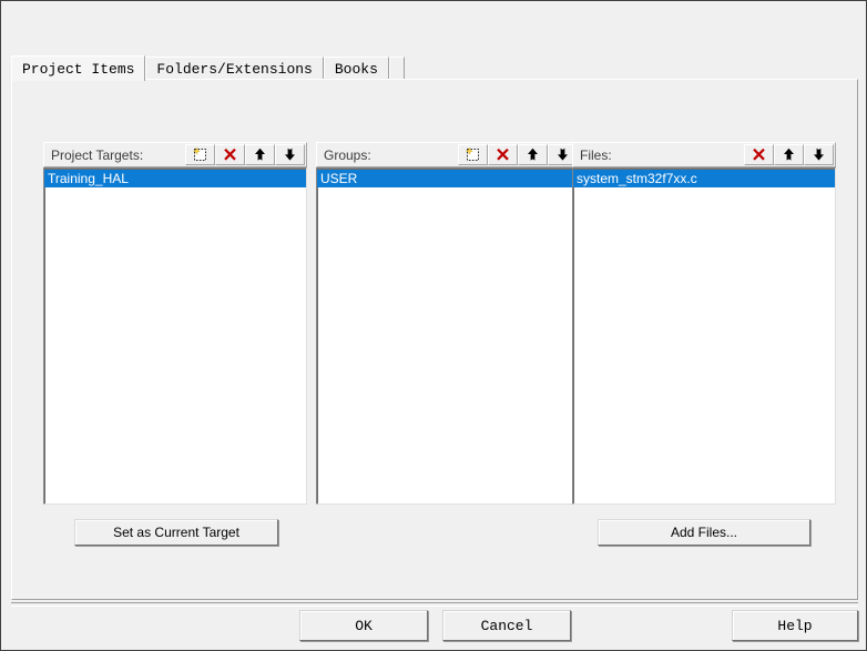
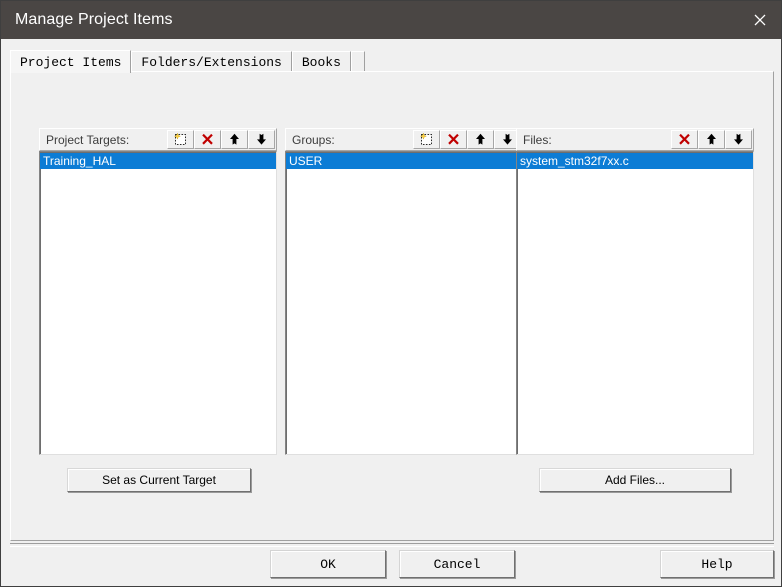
+ Manage Project Items
  Project Items
  Folders/Extensions
  Books
  Project Targets:
  Training_HAL
  Groups:
  USER
  Files:
  system_stm32f7xx.c
  Set as Current Target
  Add Files...
  OK
  Cancel
  Help
